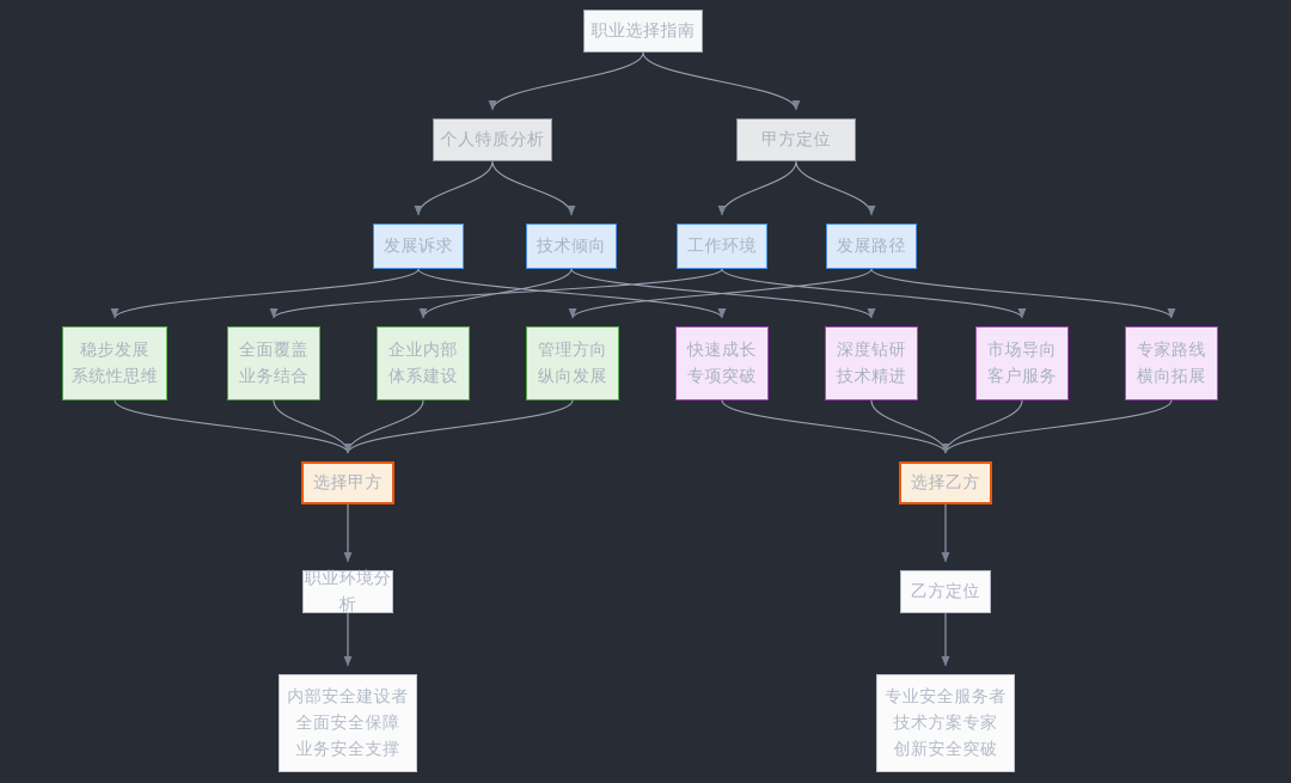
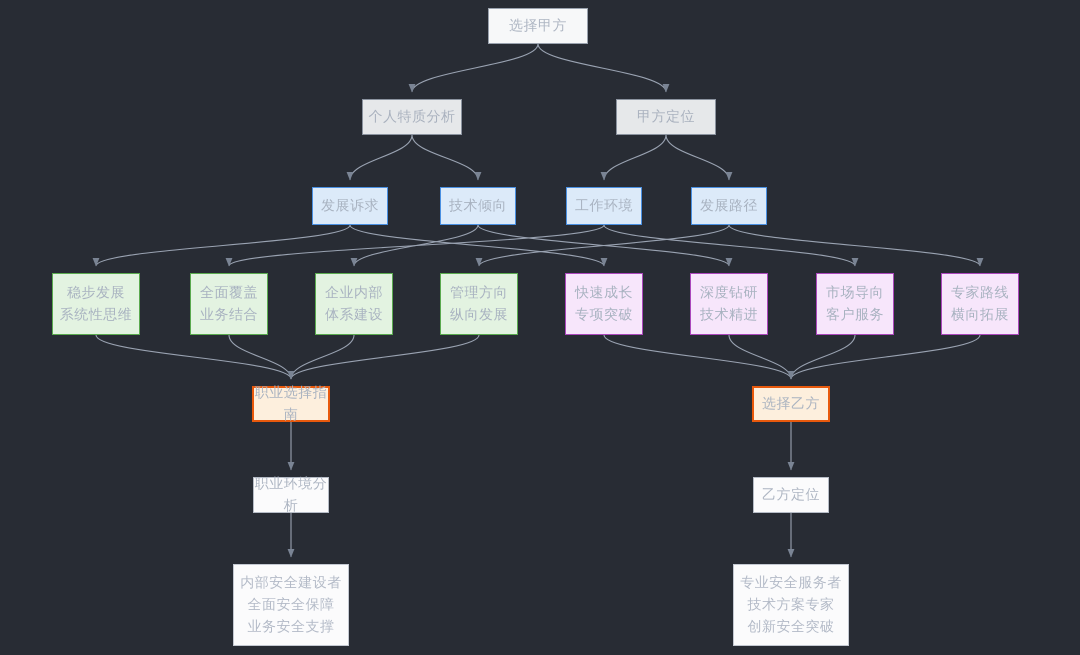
- 职业选择指南
+ 选择甲方
  个人特质分析
  甲方定位
  发展诉求
  技术倾向
  工作环境
  发展路径
  稳步发展
  系统性思维
  全面覆盖
  业务结合
  企业内部
  体系建设
  管理方向
  纵向发展
  快速成长
  专项突破
  深度钻研
  技术精进
  市场导向
  客户服务
  专家路线
  横向拓展
- 选择甲方
+ 职业选择指南
  选择乙方
  职业环境分析
  乙方定位
  内部安全建设者
  全面安全保障
  业务安全支撑
  专业安全服务者
  技术方案专家
  创新安全突破
